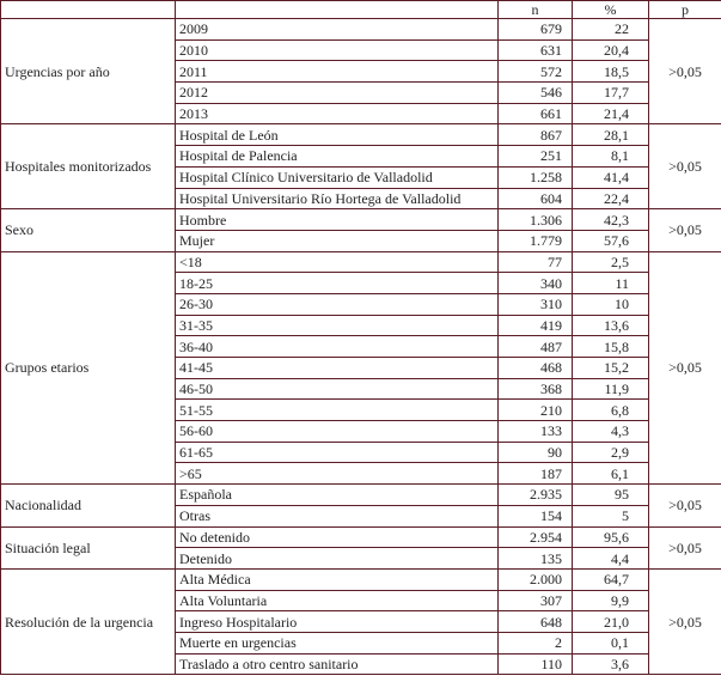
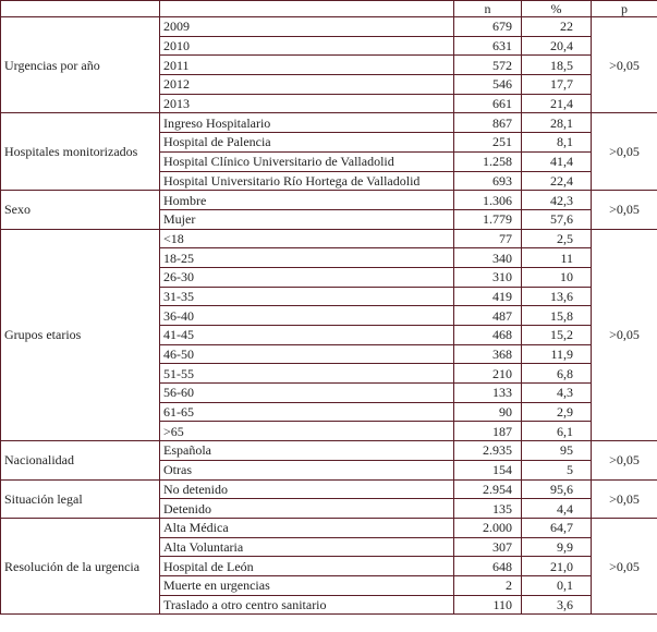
  		n	%	p
  Urgencias por año	2009	679	22	>0,05
  2010	631	20,4
  2011	572	18,5
  2012	546	17,7
  2013	661	21,4
- Hospitales monitorizados	Hospital de León	867	28,1	>0,05
+ Hospitales monitorizados	Ingreso Hospitalario	867	28,1	>0,05
  Hospital de Palencia	251	8,1
  Hospital Clínico Universitario de Valladolid	1.258	41,4
- Hospital Universitario Río Hortega de Valladolid	604	22,4
+ Hospital Universitario Río Hortega de Valladolid	693	22,4
  Sexo	Hombre	1.306	42,3	>0,05
  Mujer	1.779	57,6
  Grupos etarios	<18	77	2,5	>0,05
  18-25	340	11
  26-30	310	10
  31-35	419	13,6
  36-40	487	15,8
  41-45	468	15,2
  46-50	368	11,9
  51-55	210	6,8
  56-60	133	4,3
  61-65	90	2,9
  >65	187	6,1
  Nacionalidad	Española	2.935	95	>0,05
  Otras	154	5
  Situación legal	No detenido	2.954	95,6	>0,05
  Detenido	135	4,4
  Resolución de la urgencia	Alta Médica	2.000	64,7	>0,05
  Alta Voluntaria	307	9,9
- Ingreso Hospitalario	648	21,0
+ Hospital de León	648	21,0
  Muerte en urgencias	2	0,1
  Traslado a otro centro sanitario	110	3,6
